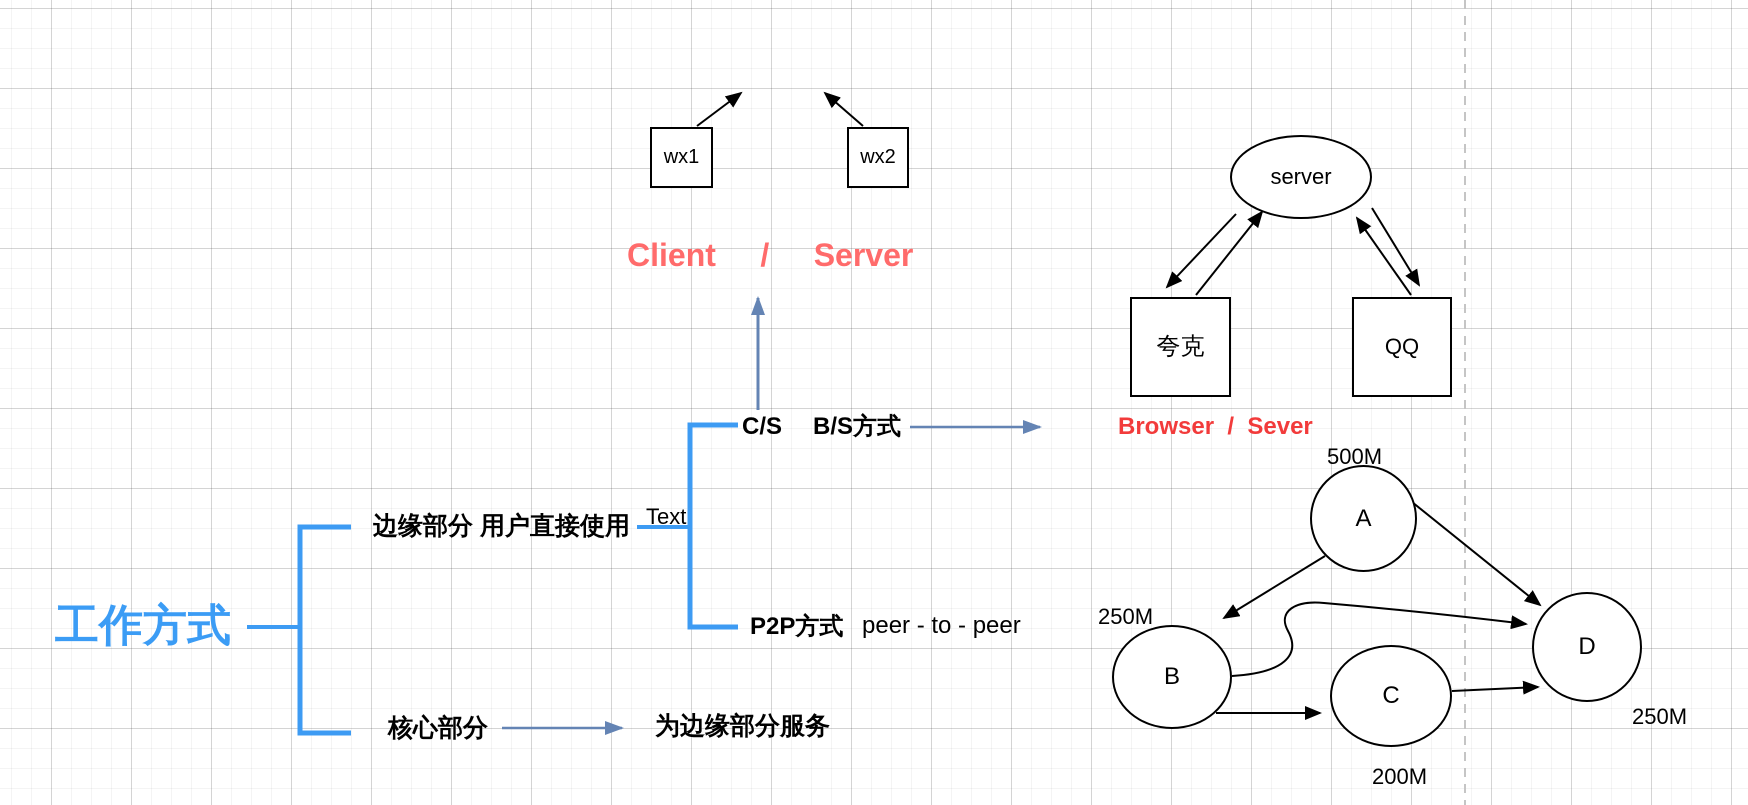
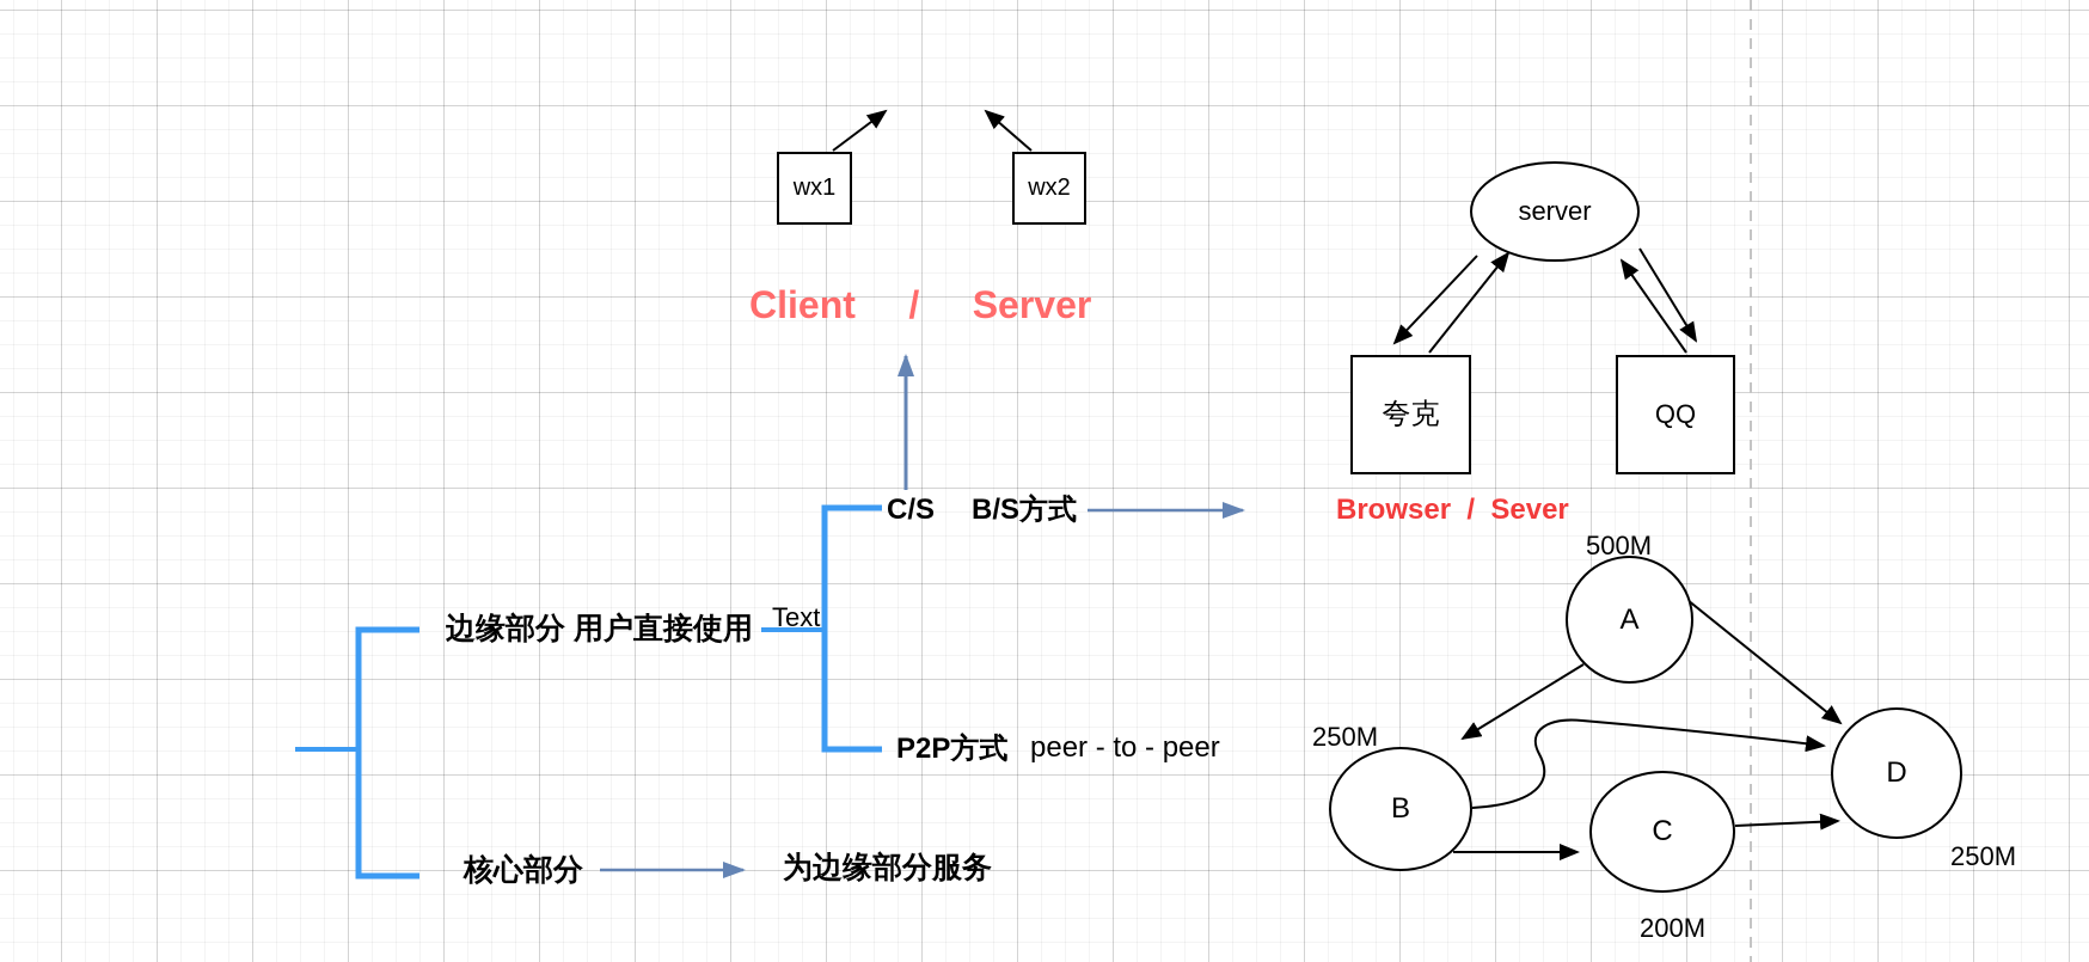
  wx1
  wx2
  Client / Server
  server
  夸克
  QQ
  Browser / Sever
- 工作方式
  边缘部分 用户直接使用
  Text
  C/S
  B/S方式
  P2P方式
  peer - to - peer
  核心部分
  为边缘部分服务
  A
  B
  C
  D
  500M
  250M
  200M
  250M
